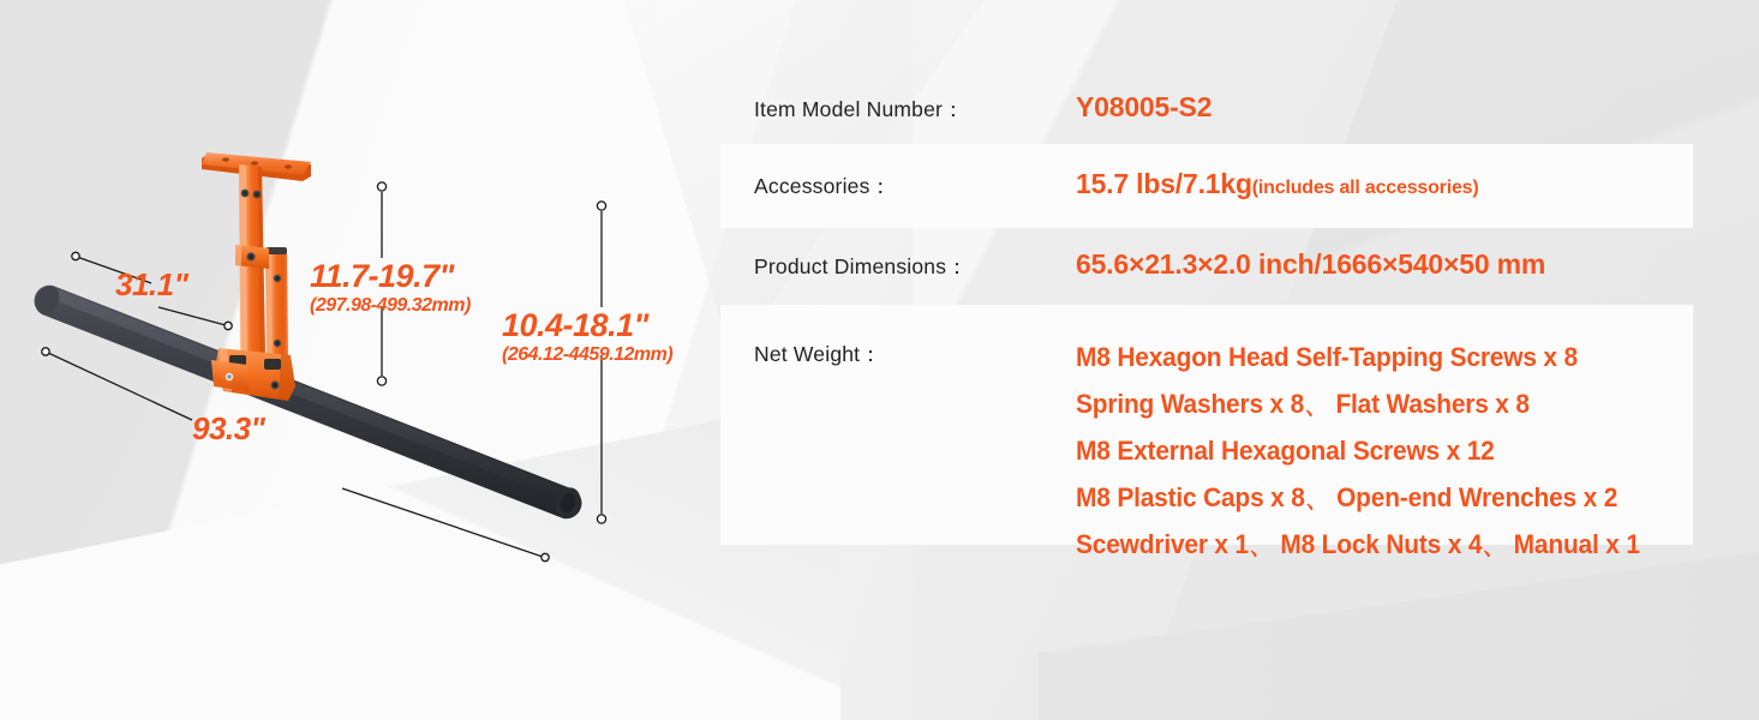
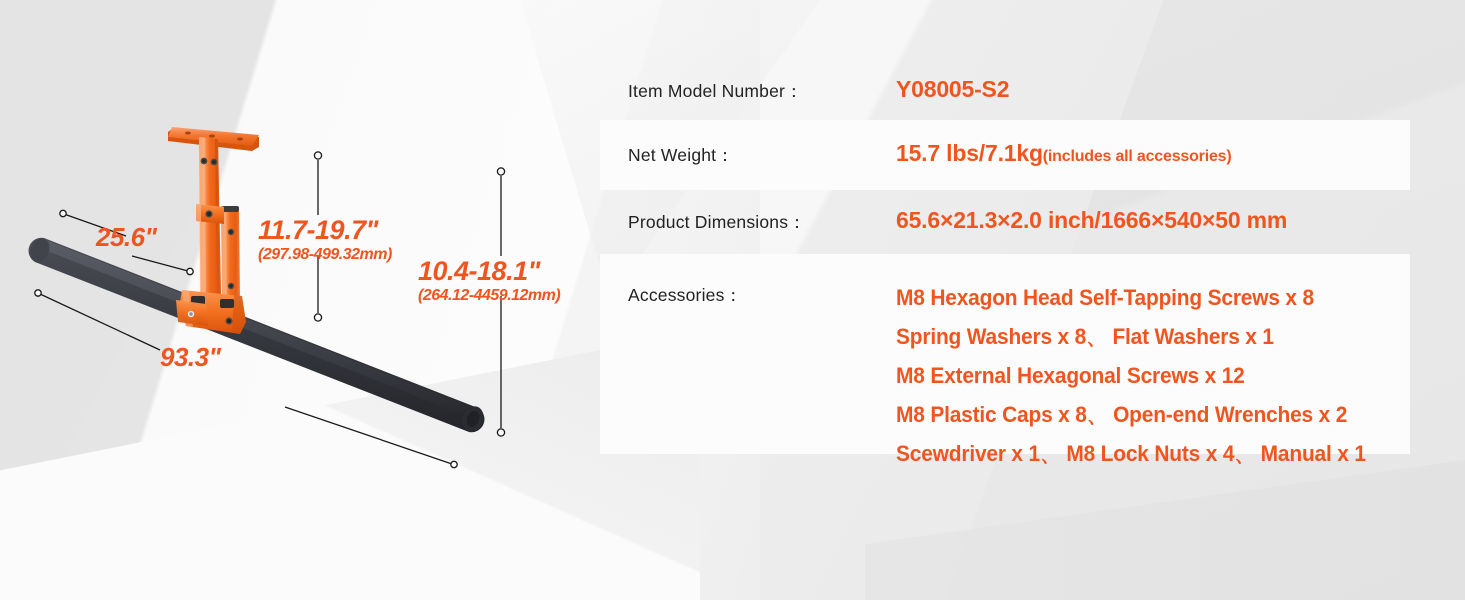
- 31.1"
+ 25.6"
  11.7-19.7"
  (297.98-499.32mm)
  10.4-18.1"
  (264.12-4459.12mm)
  93.3"
  Item Model Number：
  Y08005-S2
- Accessories：
+ Net Weight：
  15.7 lbs/7.1kg(includes all accessories)
  Product Dimensions：
  65.6×21.3×2.0 inch/1666×540×50 mm
- Net Weight：
+ Accessories：
  M8 Hexagon Head Self-Tapping Screws x 8
- Spring Washers x 8、 Flat Washers x 8
+ Spring Washers x 8、 Flat Washers x 1
  M8 External Hexagonal Screws x 12
  M8 Plastic Caps x 8、 Open-end Wrenches x 2
  Scewdriver x 1、 M8 Lock Nuts x 4、 Manual x 1
